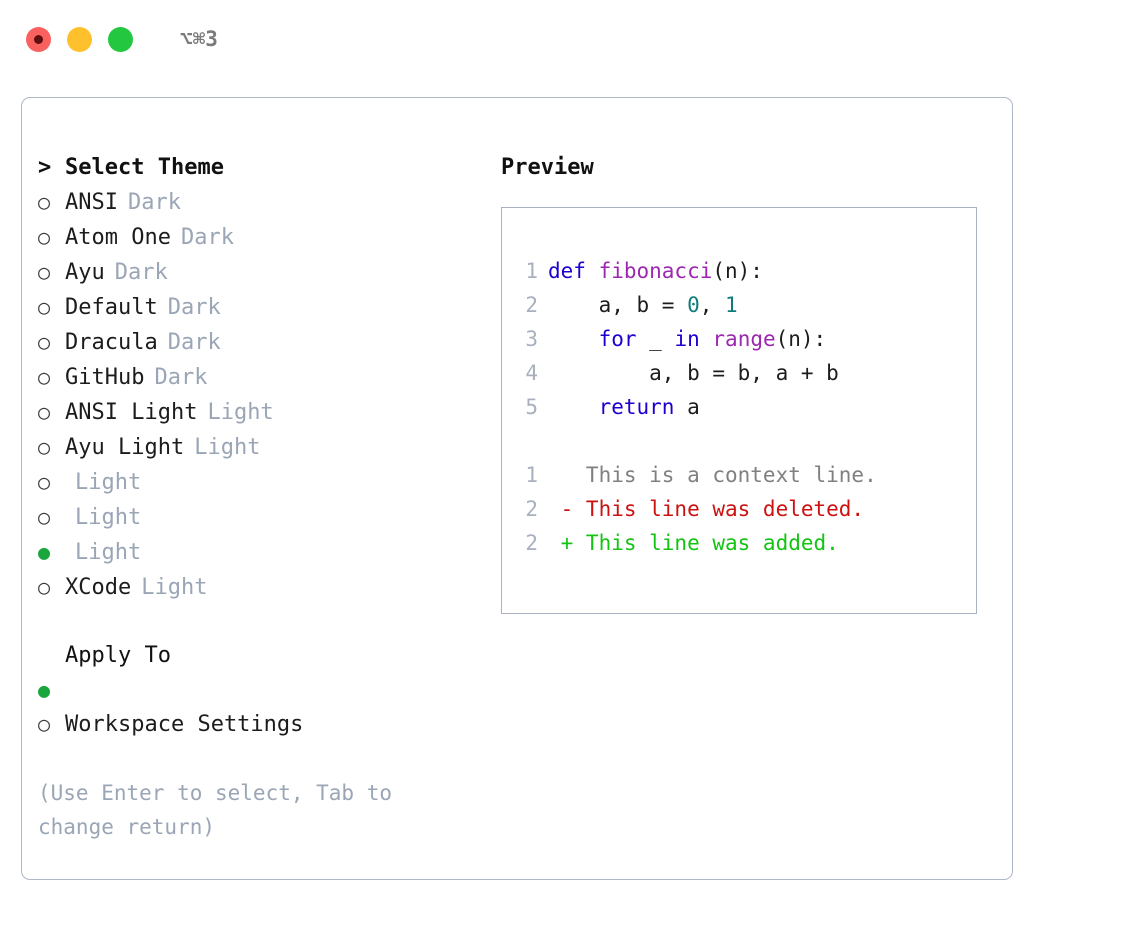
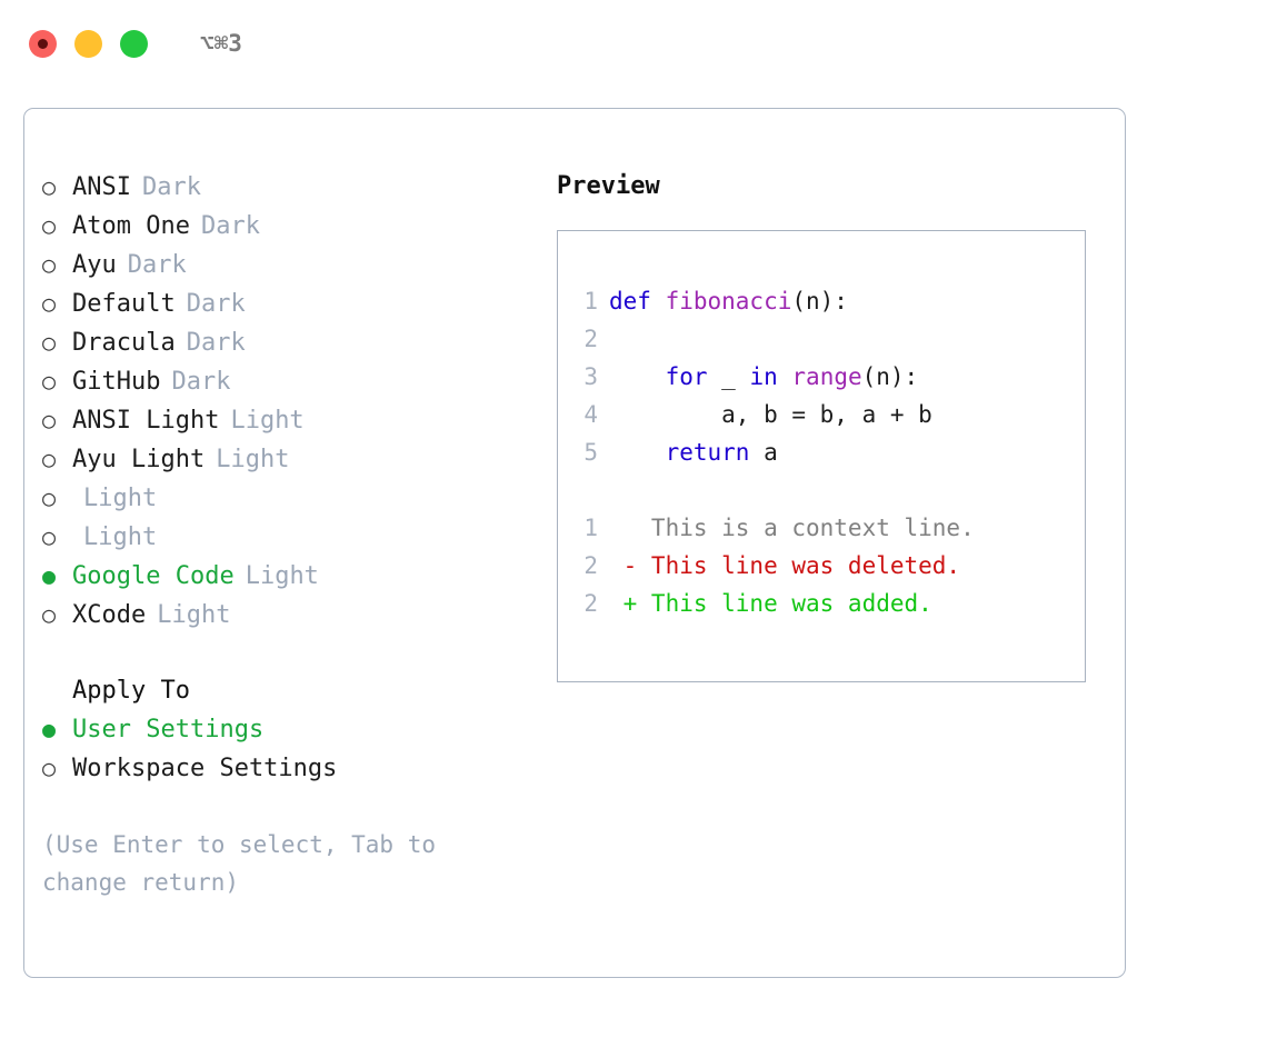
  ⌥⌘3
- >
- Select Theme
  ○
  ANSI
  Dark
  ○
  Atom One
  Dark
  ○
  Ayu
  Dark
  ○
  Default
  Dark
  ○
  Dracula
  Dark
  ○
  GitHub
  Dark
  ○
  ANSI Light
  Light
  ○
  Ayu Light
  Light
  ○
  Light
  ○
  Light
  ●
+ Google Code
  Light
  ○
  XCode
  Light
  Apply To
  ●
+ User Settings
  ○
  Workspace Settings
  (Use Enter to select, Tab to change return)
  Preview
  1
  def fibonacci(n):
  2
- a, b = 0, 1
  3
  for _ in range(n):
  4
  a, b = b, a + b
  5
  return a
  1
  This is a context line.
  2
  - This line was deleted.
  2
  + This line was added.
